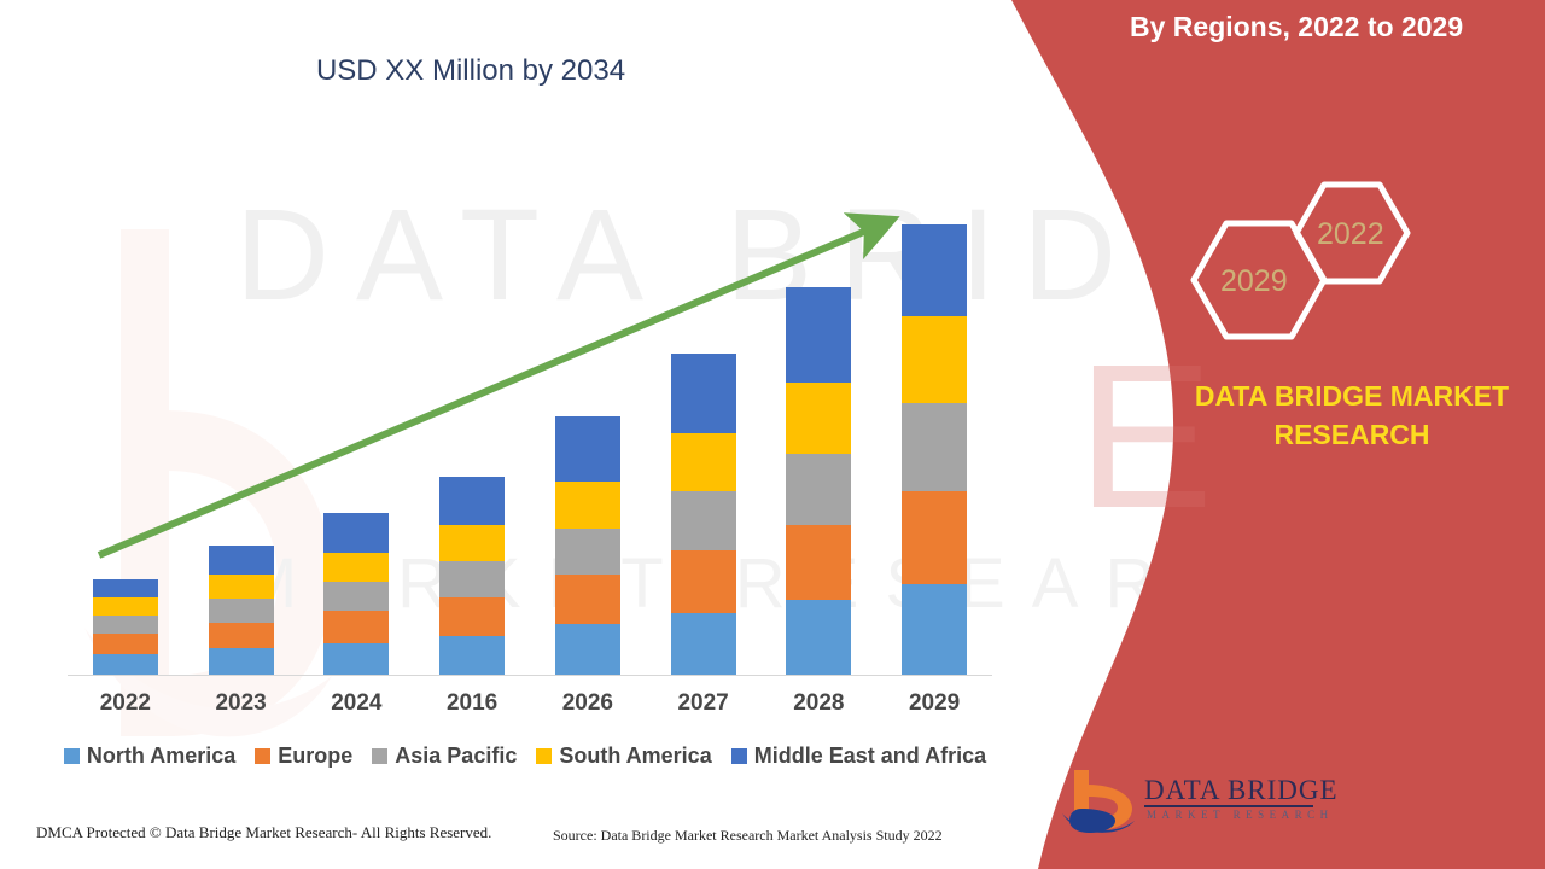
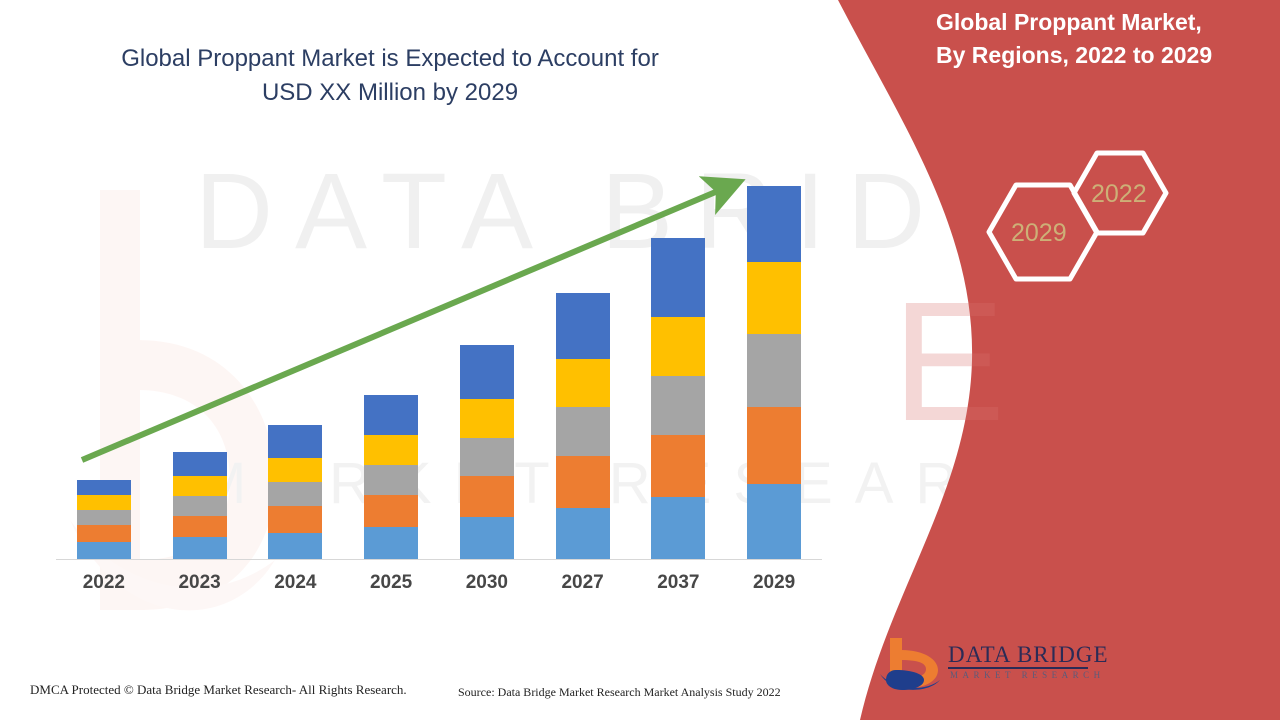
  DATA BRID
+ Global Proppant Market is Expected to Account for
- USD XX Million by 2034
+ USD XX Million by 2029
  2022
  2023
  2024
- 2016
+ 2025
- 2026
+ 2030
  2027
- 2028
+ 2037
  2029
- North America
- Europe
- Asia Pacific
- South America
- Middle East and Africa
- DMCA Protected © Data Bridge Market Research- All Rights Reserved.
+ DMCA Protected © Data Bridge Market Research- All Rights Research.
  Source: Data Bridge Market Research Market Analysis Study 2022
  E
+ Global Proppant Market,
  By Regions, 2022 to 2029
  2022
  2029
- DATA BRIDGE MARKET
- RESEARCH
  DATA BRIDGE
  MARKET RESEARCH
